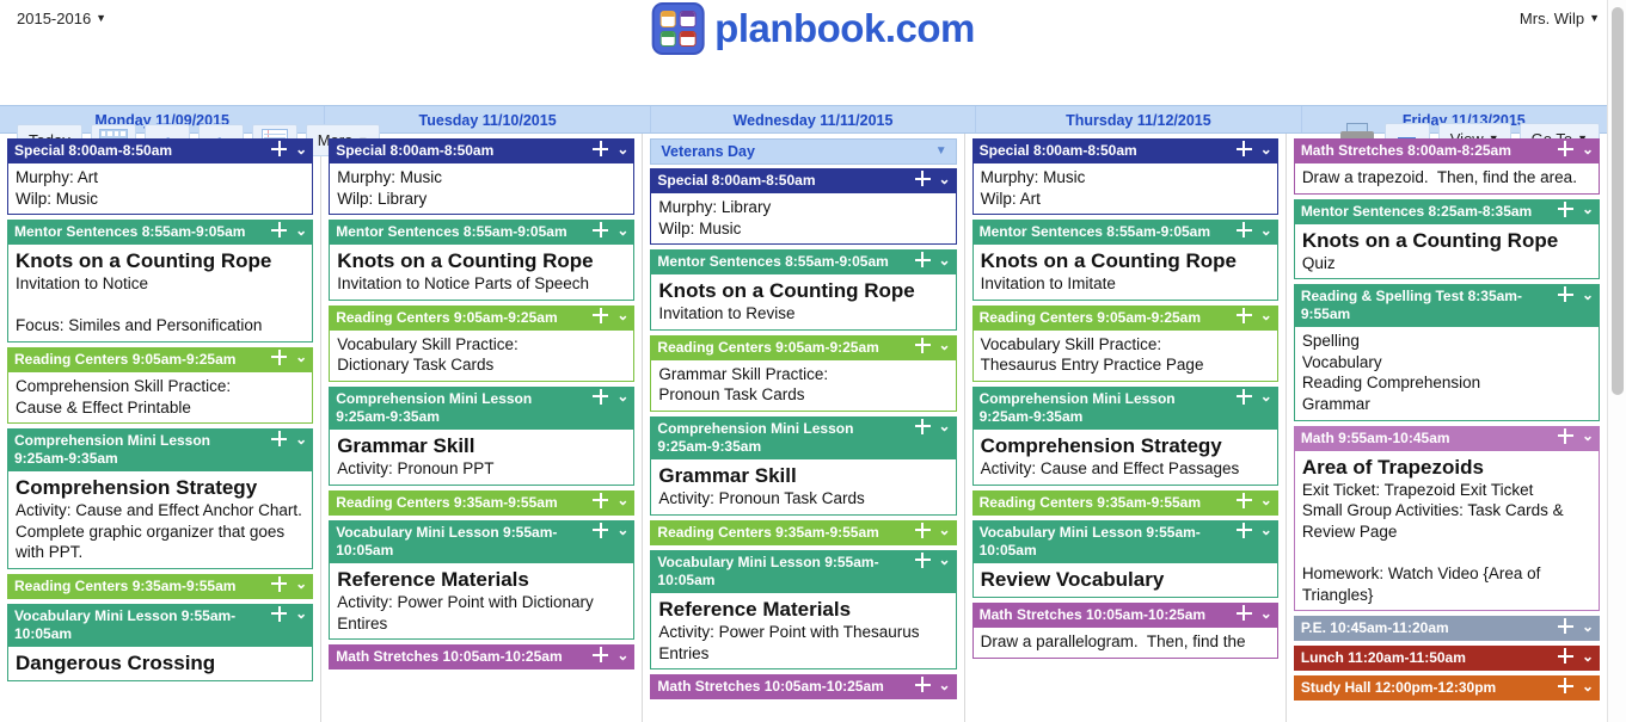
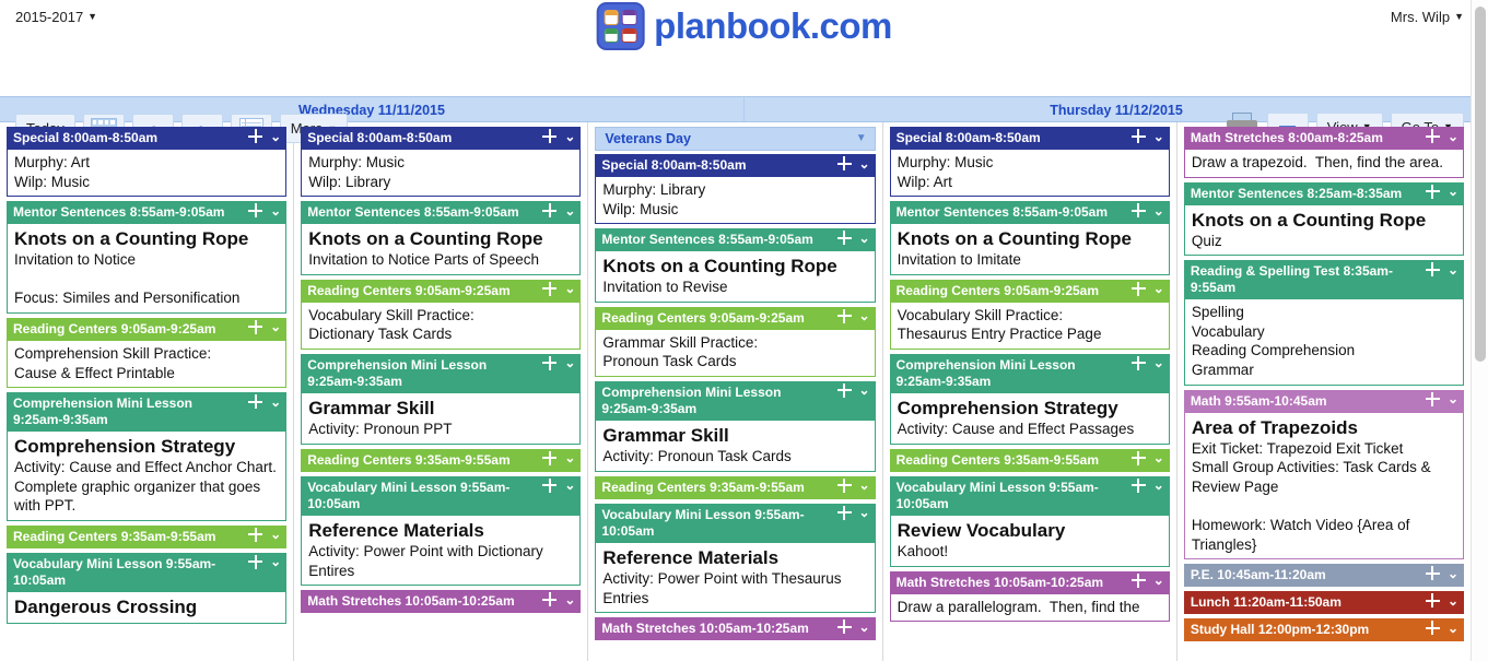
- 2015-2016 ▼
+ 2015-2017 ▼
  planbook.com
  Mrs. Wilp ▼
- Monday 11/09/2015
- Tuesday 11/10/2015
  Wednesday 11/11/2015
  Thursday 11/12/2015
- Friday 11/13/2015
  Special 8:00am-8:50am
  ⌄
  Murphy: Art
  Wilp: Music
  Mentor Sentences 8:55am-9:05am
  ⌄
  Knots on a Counting Rope
  Invitation to Notice
  Focus: Similes and Personification
  Reading Centers 9:05am-9:25am
  ⌄
  Comprehension Skill Practice:
  Cause & Effect Printable
  Comprehension Mini Lesson 9:25am-9:35am
  ⌄
  Comprehension Strategy
  Activity: Cause and Effect Anchor Chart. Complete graphic organizer that goes with PPT.
  Reading Centers 9:35am-9:55am
  ⌄
  Vocabulary Mini Lesson 9:55am-10:05am
  ⌄
  Dangerous Crossing
  Special 8:00am-8:50am
  ⌄
  Murphy: Music
  Wilp: Library
  Mentor Sentences 8:55am-9:05am
  ⌄
  Knots on a Counting Rope
  Invitation to Notice Parts of Speech
  Reading Centers 9:05am-9:25am
  ⌄
  Vocabulary Skill Practice:
  Dictionary Task Cards
  Comprehension Mini Lesson 9:25am-9:35am
  ⌄
  Grammar Skill
  Activity: Pronoun PPT
  Reading Centers 9:35am-9:55am
  ⌄
  Vocabulary Mini Lesson 9:55am-10:05am
  ⌄
  Reference Materials
  Activity: Power Point with Dictionary Entires
  Math Stretches 10:05am-10:25am
  ⌄
  Veterans Day
  ▼
  Special 8:00am-8:50am
  ⌄
  Murphy: Library
  Wilp: Music
  Mentor Sentences 8:55am-9:05am
  ⌄
  Knots on a Counting Rope
  Invitation to Revise
  Reading Centers 9:05am-9:25am
  ⌄
  Grammar Skill Practice:
  Pronoun Task Cards
  Comprehension Mini Lesson 9:25am-9:35am
  ⌄
  Grammar Skill
  Activity: Pronoun Task Cards
  Reading Centers 9:35am-9:55am
  ⌄
  Vocabulary Mini Lesson 9:55am-10:05am
  ⌄
  Reference Materials
  Activity: Power Point with Thesaurus Entries
  Math Stretches 10:05am-10:25am
  ⌄
  Special 8:00am-8:50am
  ⌄
  Murphy: Music
  Wilp: Art
  Mentor Sentences 8:55am-9:05am
  ⌄
  Knots on a Counting Rope
  Invitation to Imitate
  Reading Centers 9:05am-9:25am
  ⌄
  Vocabulary Skill Practice:
  Thesaurus Entry Practice Page
  Comprehension Mini Lesson 9:25am-9:35am
  ⌄
  Comprehension Strategy
  Activity: Cause and Effect Passages
  Reading Centers 9:35am-9:55am
  ⌄
  Vocabulary Mini Lesson 9:55am-10:05am
  ⌄
  Review Vocabulary
+ Kahoot!
  Math Stretches 10:05am-10:25am
  ⌄
  Draw a parallelogram. Then, find the
  Math Stretches 8:00am-8:25am
  ⌄
  Draw a trapezoid. Then, find the area.
  Mentor Sentences 8:25am-8:35am
  ⌄
  Knots on a Counting Rope
  Quiz
  Reading & Spelling Test 8:35am-9:55am
  ⌄
  Spelling
  Vocabulary
  Reading Comprehension
  Grammar
  Math 9:55am-10:45am
  ⌄
  Area of Trapezoids
  Exit Ticket: Trapezoid Exit Ticket
  Small Group Activities: Task Cards & Review Page
  Homework: Watch Video {Area of Triangles}
  P.E. 10:45am-11:20am
  ⌄
  Lunch 11:20am-11:50am
  ⌄
  Study Hall 12:00pm-12:30pm
  ⌄
